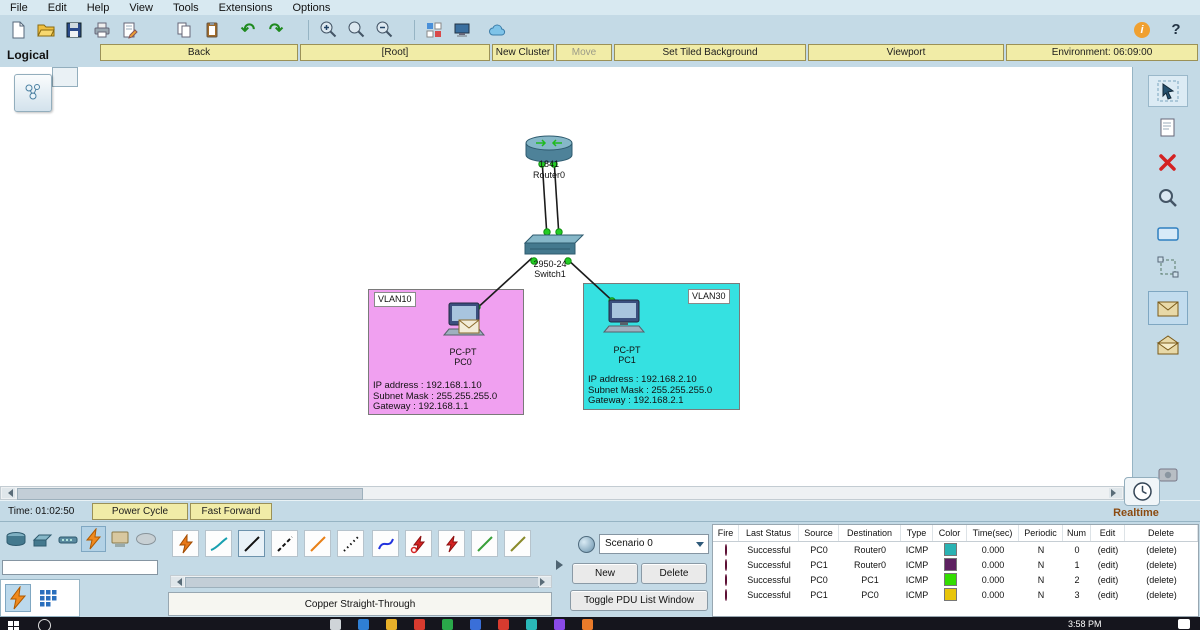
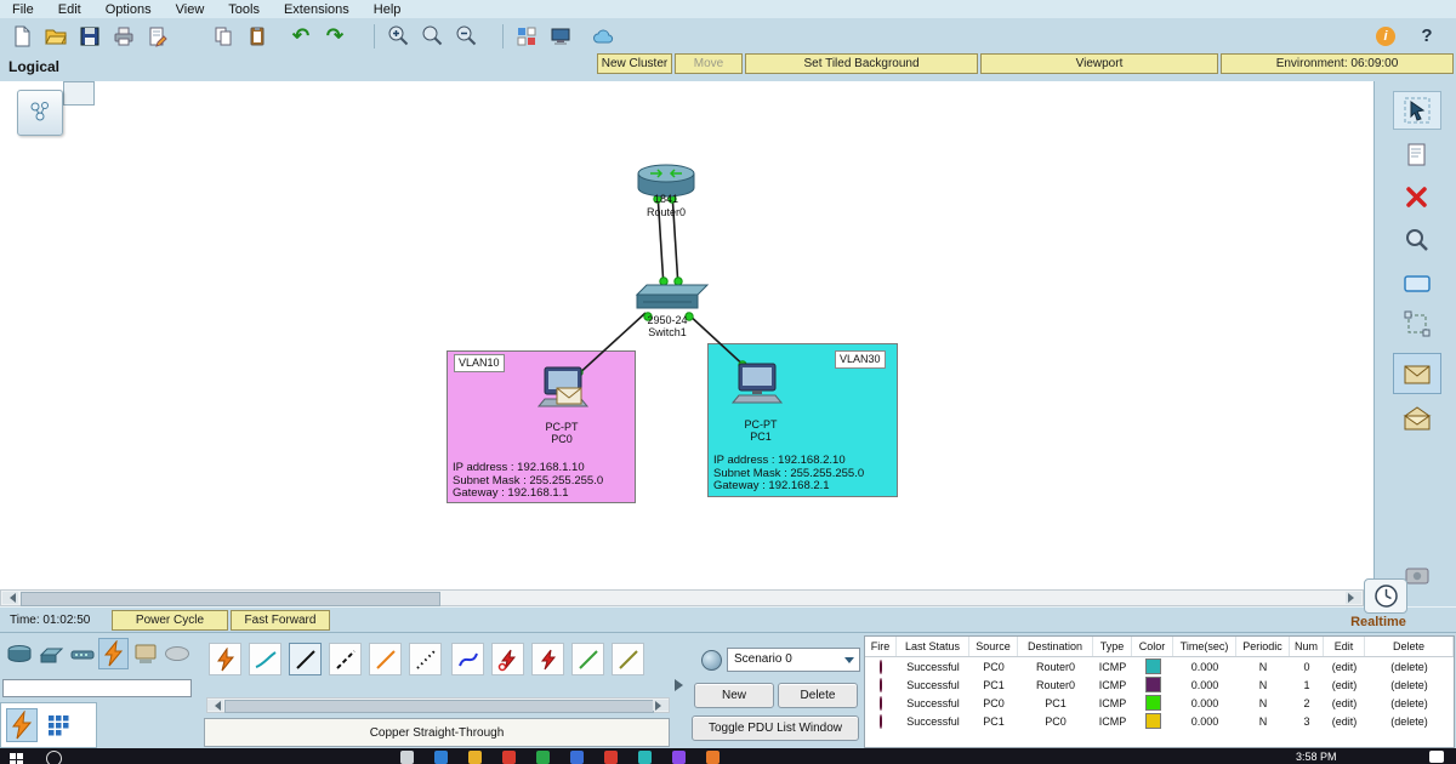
  File
  Edit
- Help
+ Options
  View
  Tools
  Extensions
- Options
+ Help
  ↶
  ↷
  i
  ?
  Logical
- Back
- [Root]
  New Cluster
  Set Tiled Background
  Viewport
  Environment: 06:09:00
  VLAN10
  VLAN30
  1841
  Router0
  2950-24
  Switch1
  PC-PT
  PC0
  PC-PT
  PC1
  IP address : 192.168.1.10
  Subnet Mask : 255.255.255.0
  Gateway : 192.168.1.1
  IP address : 192.168.2.10
  Subnet Mask : 255.255.255.0
  Gateway : 192.168.2.1
  Time: 01:02:50
  Fast Forward
  Realtime
  Copper Straight-Through
  Scenario 0
  New
  Delete
  Toggle PDU List Window
  Fire
  Last Status
  Source
  Destination
  Type
  Color
  Time(sec)
  Periodic
  Num
  Edit
  Delete
  Successful
  PC0
  Router0
  ICMP
  0.000
  N
  0
  (edit)
  (delete)
  Successful
  PC1
  Router0
  ICMP
  0.000
  N
  1
  (edit)
  (delete)
  Successful
  PC0
  PC1
  ICMP
  0.000
  N
  2
  (edit)
  (delete)
  Successful
  PC1
  PC0
  ICMP
  0.000
  N
  3
  (edit)
  (delete)
  3:58 PM
